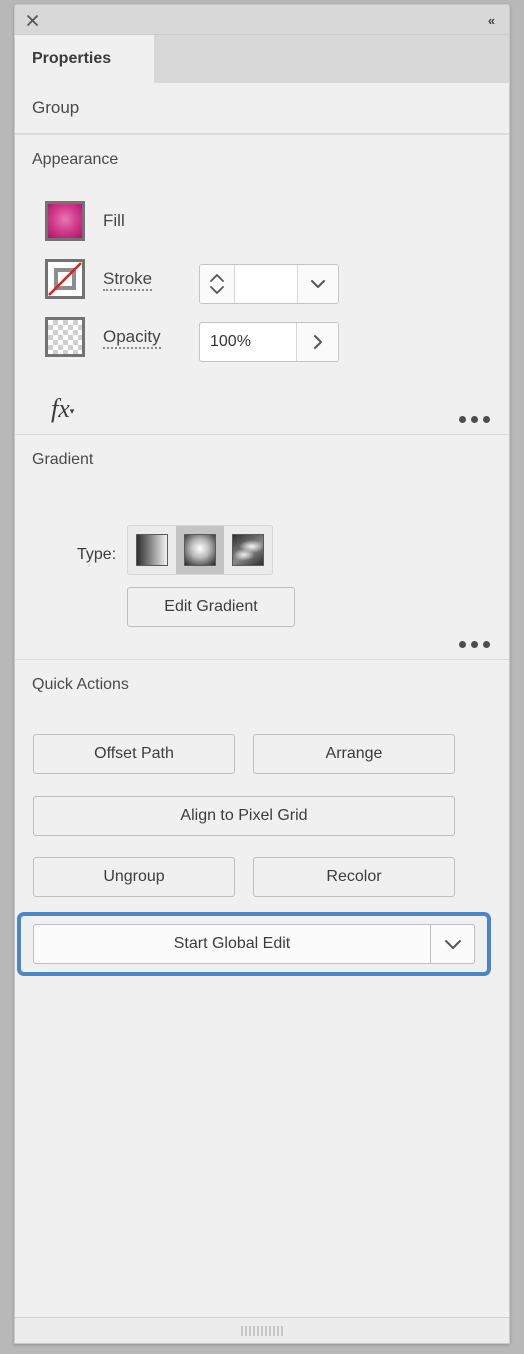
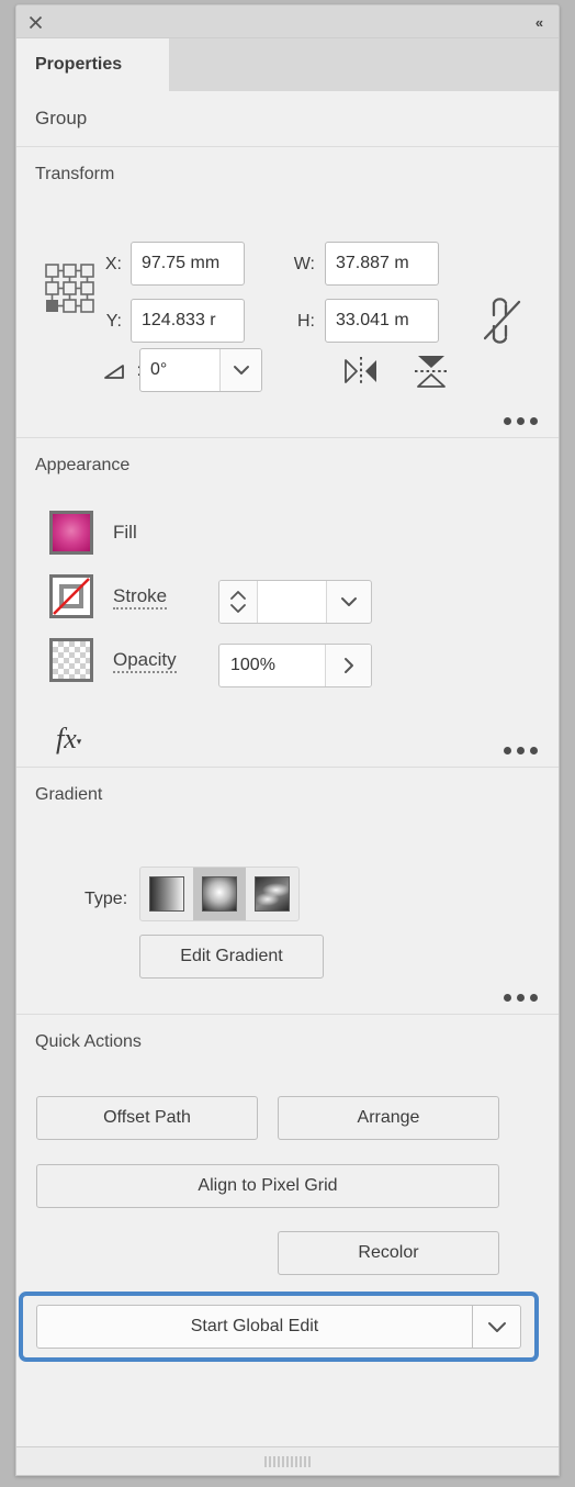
  «
  Properties
  Group
+ Transform
+ X:
+ 97.75 mm
+ W:
+ 37.887 m
+ Y:
+ 124.833 r
+ H:
+ 33.041 m
+ 0°
  Appearance
  Fill
  Stroke
  Opacity
  100%
  fx▾
  Gradient
  Type:
  Edit Gradient
  Quick Actions
  Offset Path
  Arrange
  Align to Pixel Grid
- Ungroup
  Recolor
  Start Global Edit
